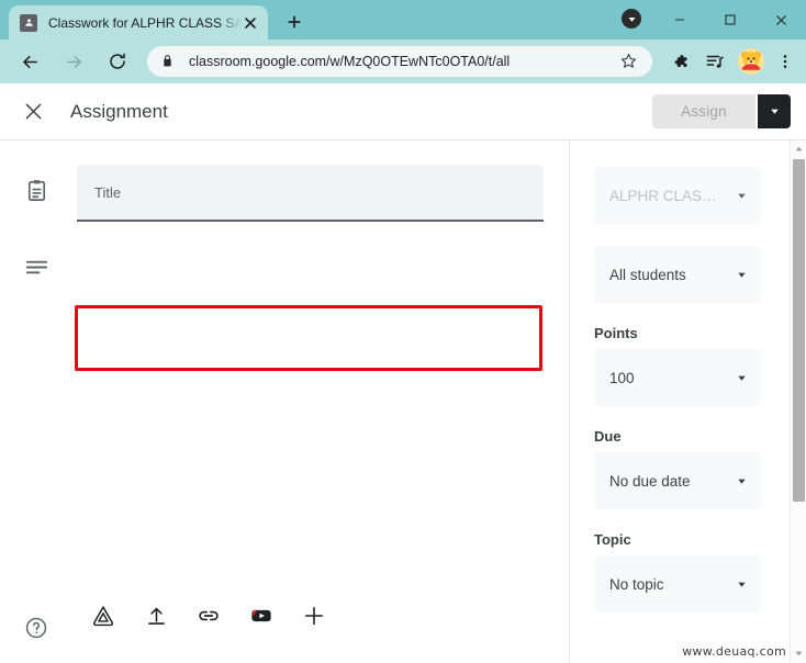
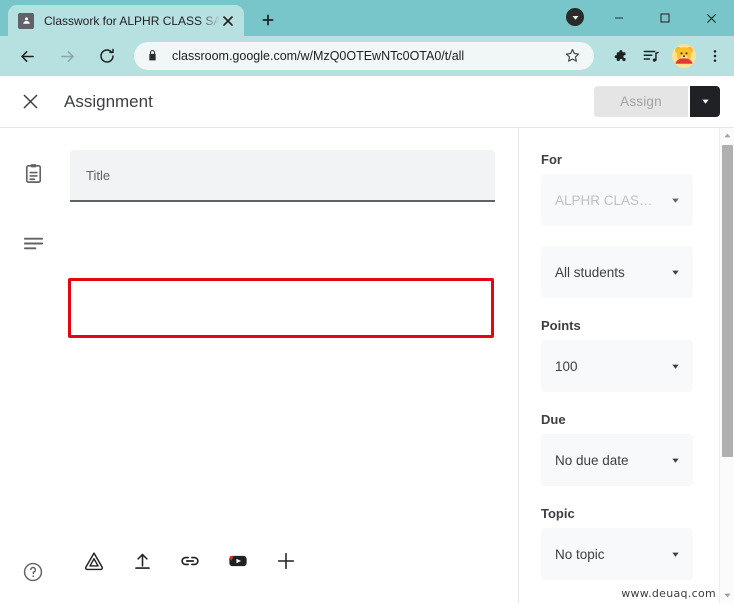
  Classwork for ALPHR CLASS SA
  classroom.google.com/w/MzQ0OTEwNTc0OTA0/t/all
  Assignment
  Assign
  Title
+ For
  ALPHR CLAS…
  All students
  Points
  100
  Due
  No due date
  Topic
  No topic
  www.deuaq.com
